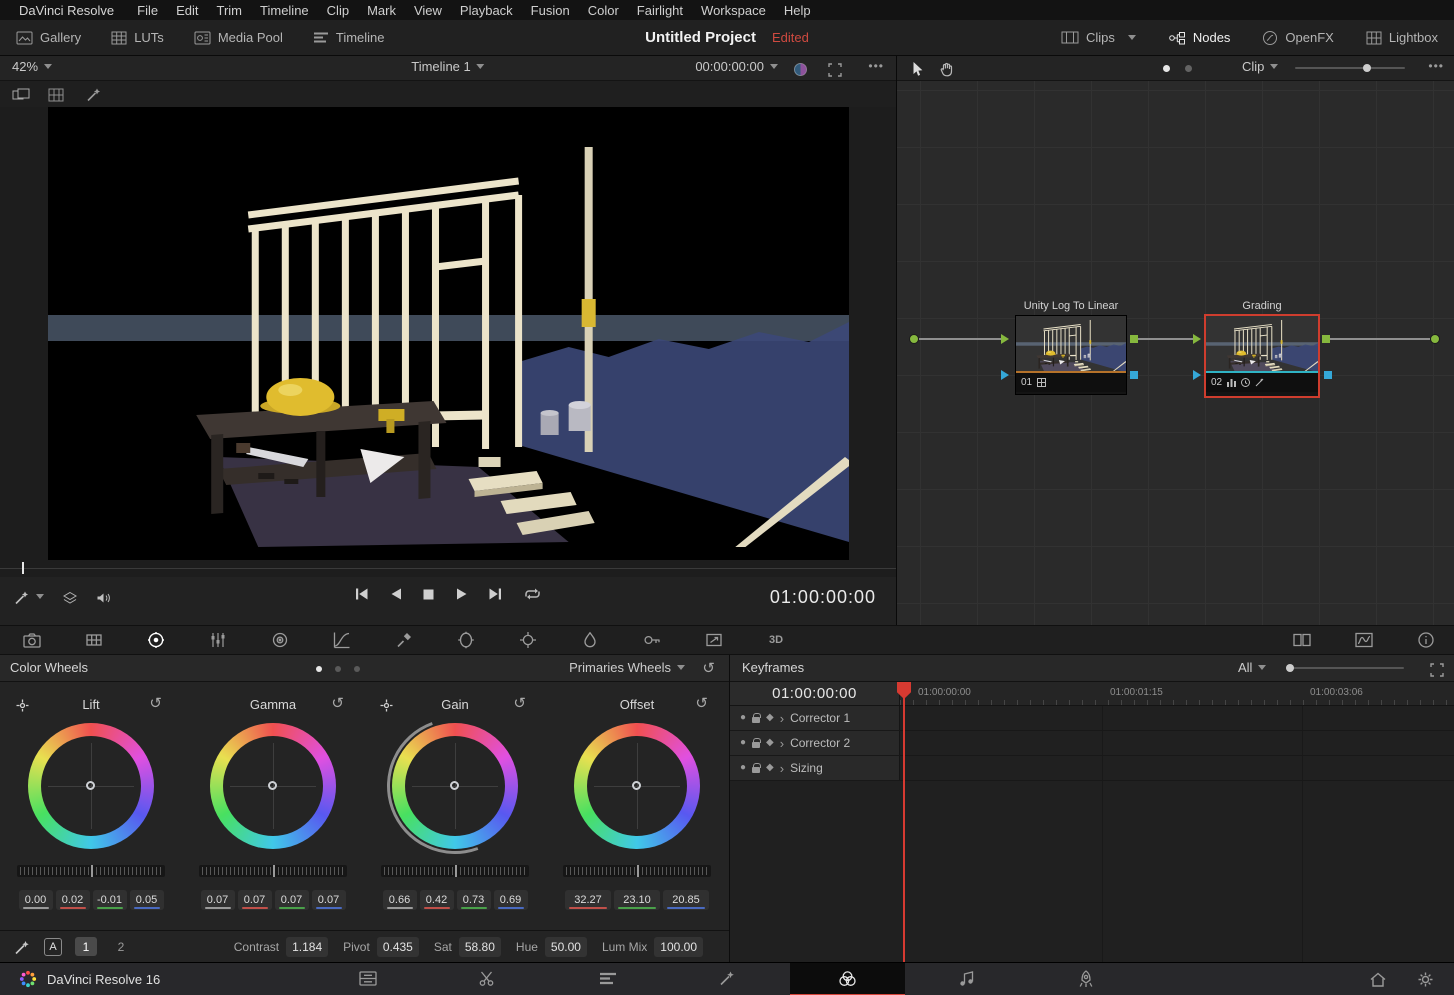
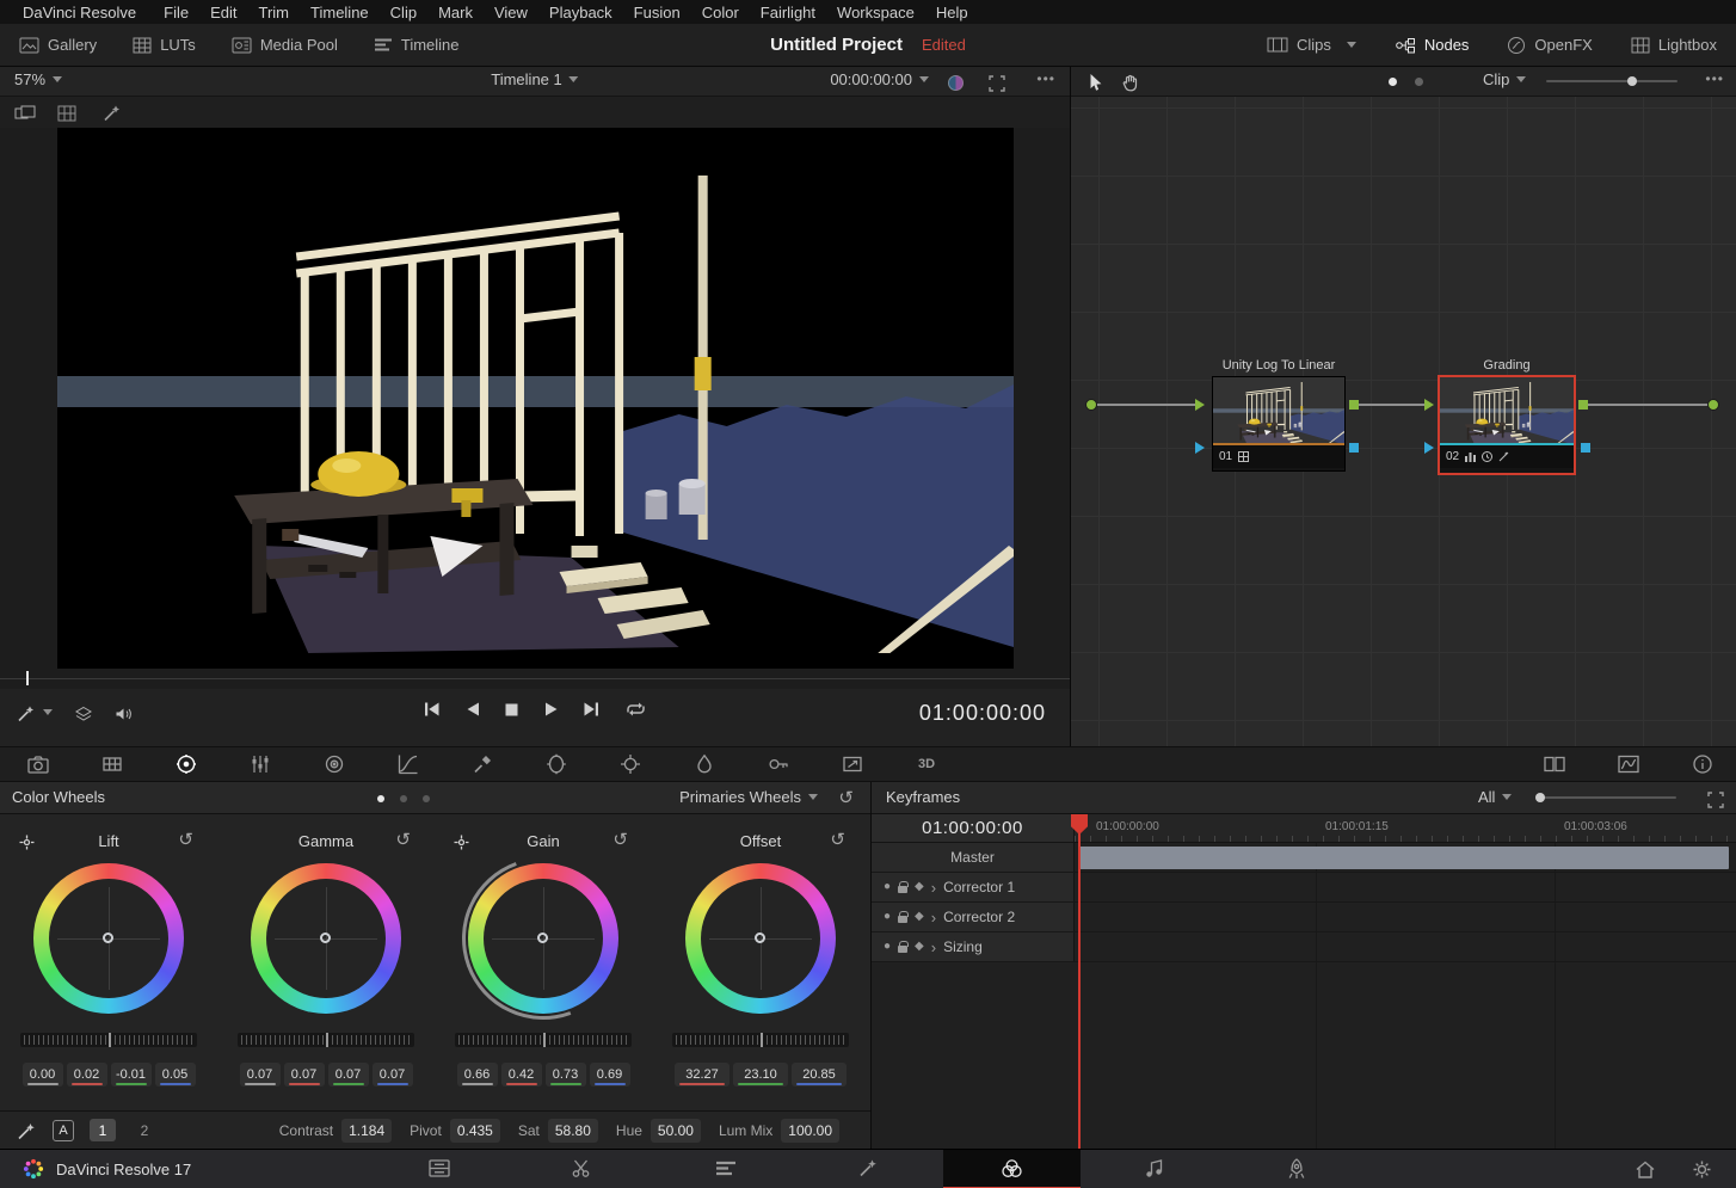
  DaVinci Resolve
  File
  Edit
  Trim
  Timeline
  Clip
  Mark
  View
  Playback
  Fusion
  Color
  Fairlight
  Workspace
  Help
  Gallery
  LUTs
  Media Pool
  Timeline
  Untitled Project
  Edited
  Clips
  Nodes
  OpenFX
  Lightbox
- 42%
+ 57%
  Timeline 1
  00:00:00:00
  •••
  01:00:00:00
  Clip
  •••
  Unity Log To Linear
  01
  Grading
  02
  3D
  Color Wheels
  Primaries Wheels
  ↺
  Lift
  ↺
  0.00
  0.02
  -0.01
  0.05
  Gamma
  ↺
  0.07
  0.07
  0.07
  0.07
  Gain
  ↺
  0.66
  0.42
  0.73
  0.69
  Offset
  ↺
  32.27
  23.10
  20.85
  A
  1
  2
  Contrast
  1.184
  Pivot
  0.435
  Sat
  58.80
  Hue
  50.00
  Lum Mix
  100.00
  Keyframes
  All
  01:00:00:00
  01:00:00:00
  01:00:01:15
  01:00:03:06
+ Master
  ●
  ◆
  ›
  Corrector 1
  ●
  ◆
  ›
  Corrector 2
  ●
  ◆
  ›
  Sizing
- DaVinci Resolve 16
+ DaVinci Resolve 17
